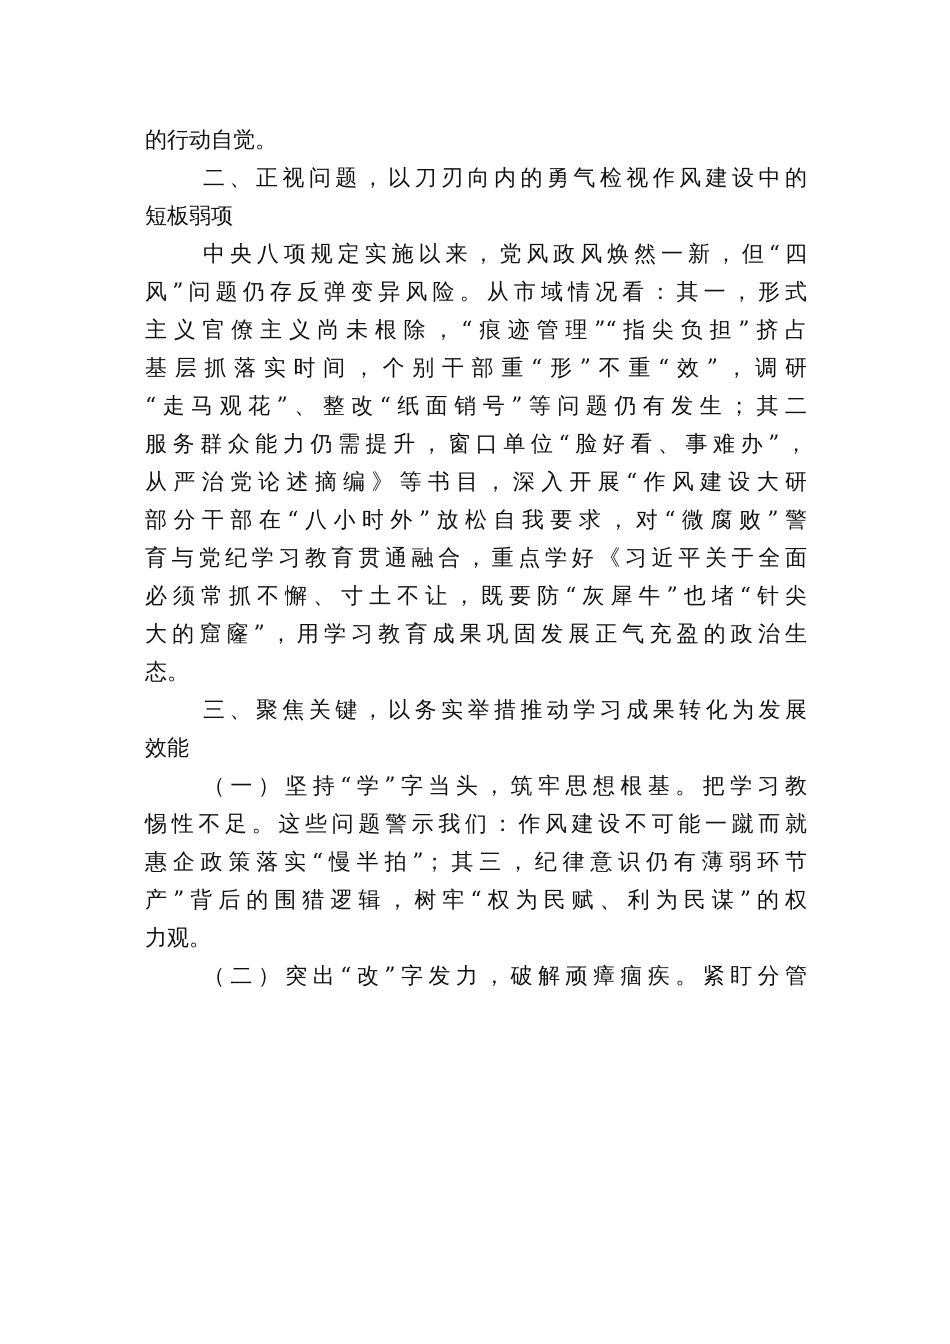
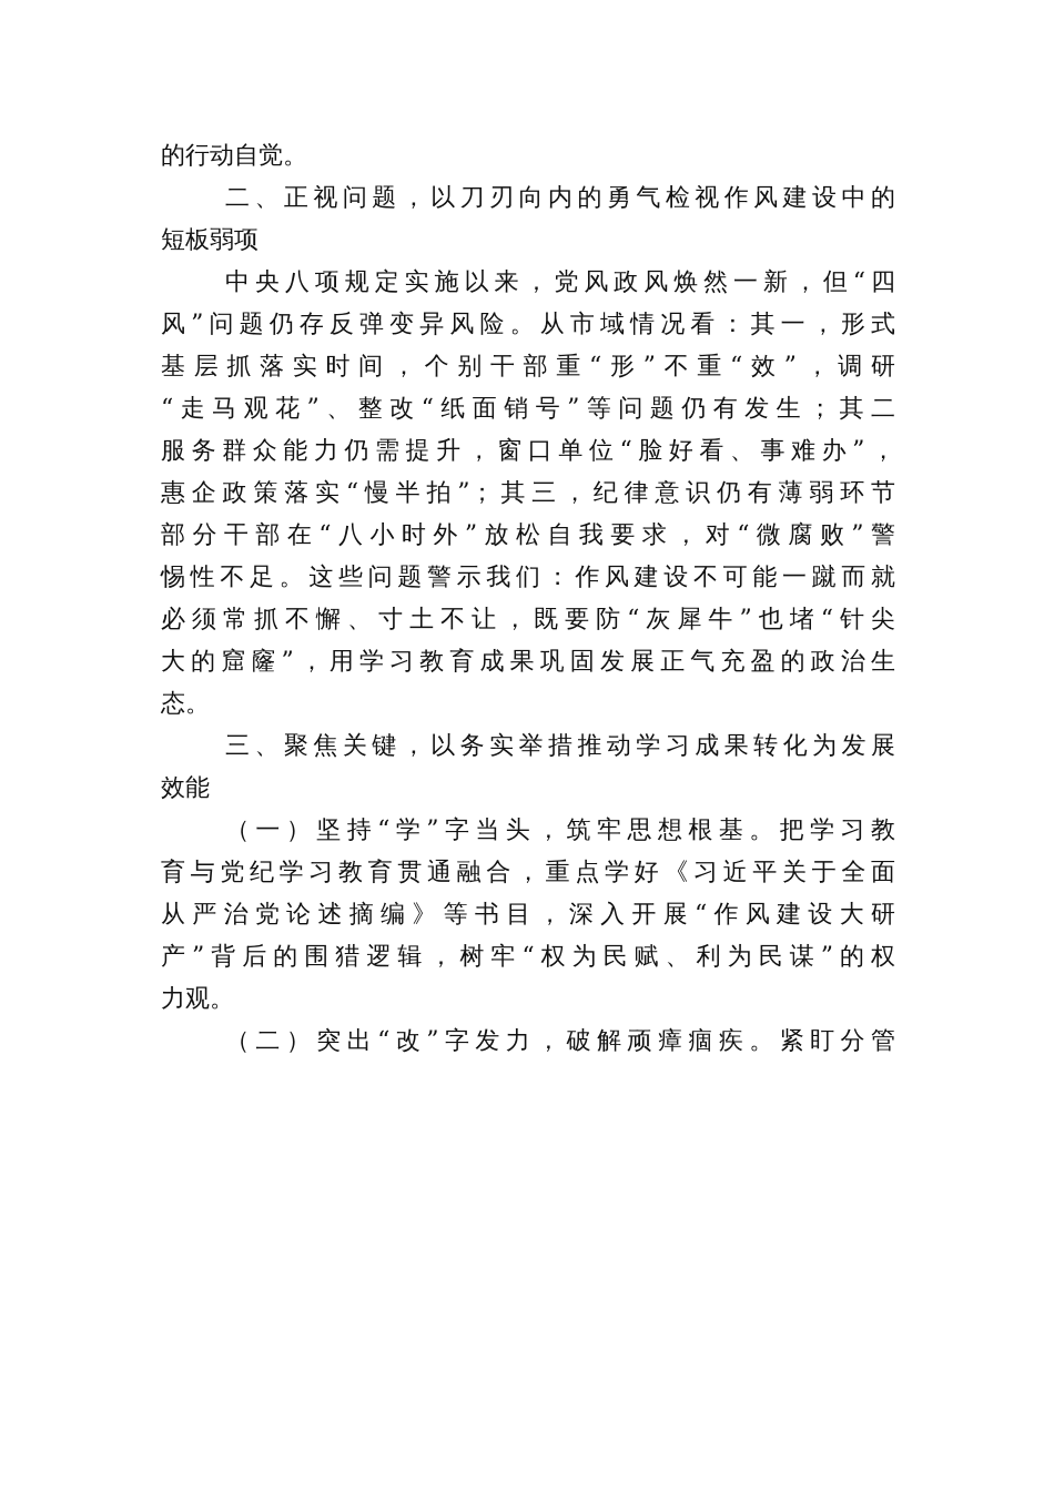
  的行动自觉。
  二、正视问题，以刀刃向内的勇气检视作风建设中的
  短板弱项
  中央八项规定实施以来，党风政风焕然一新，但“四
  风”问题仍存反弹变异风险。从市域情况看：其一，形式
- 主义官僚主义尚未根除，“痕迹管理”“指尖负担”挤占
  基层抓落实时间，个别干部重“形”不重“效”，调研
  “走马观花”、整改“纸面销号”等问题仍有发生；其二
  服务群众能力仍需提升，窗口单位“脸好看、事难办”，
- 从严治党论述摘编》等书目，深入开展“作风建设大研
+ 惠企政策落实“慢半拍”；其三，纪律意识仍有薄弱环节
  部分干部在“八小时外”放松自我要求，对“微腐败”警
- 育与党纪学习教育贯通融合，重点学好《习近平关于全面
+ 惕性不足。这些问题警示我们：作风建设不可能一蹴而就
  必须常抓不懈、寸土不让，既要防“灰犀牛”也堵“针尖
  大的窟窿”，用学习教育成果巩固发展正气充盈的政治生
  态。
  三、聚焦关键，以务实举措推动学习成果转化为发展
  效能
  （一）坚持“学”字当头，筑牢思想根基。把学习教
- 惕性不足。这些问题警示我们：作风建设不可能一蹴而就
+ 育与党纪学习教育贯通融合，重点学好《习近平关于全面
- 惠企政策落实“慢半拍”；其三，纪律意识仍有薄弱环节
+ 从严治党论述摘编》等书目，深入开展“作风建设大研
  产”背后的围猎逻辑，树牢“权为民赋、利为民谋”的权
  力观。
  （二）突出“改”字发力，破解顽瘴痼疾。紧盯分管
